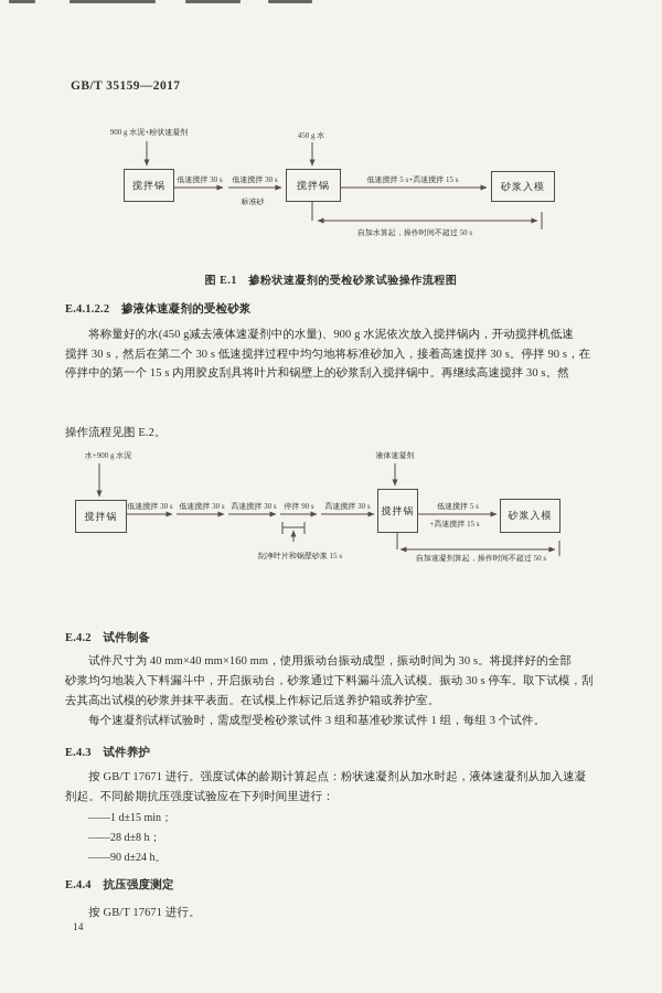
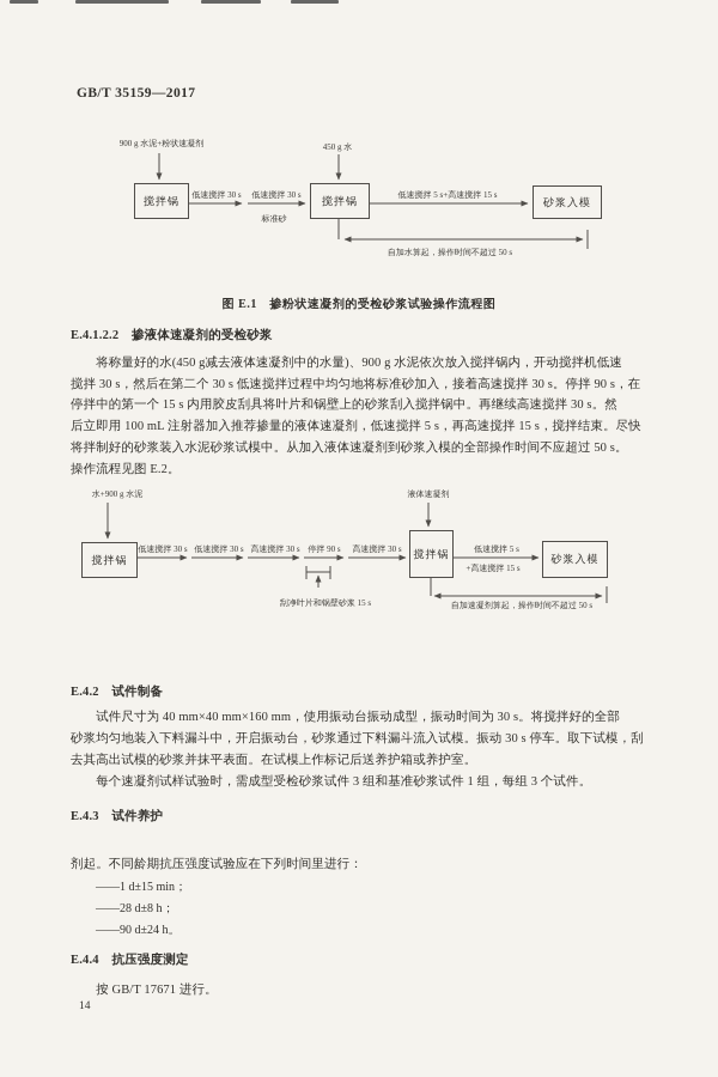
  GB/T 35159—2017
  900 g 水泥+粉状速凝剂
  450 g 水
  搅拌锅
  搅拌锅
  砂浆入模
  低速搅拌 30 s
  低速搅拌 30 s
  标准砂
  低速搅拌 5 s+高速搅拌 15 s
  自加水算起，操作时间不超过 50 s
  图 E.1 掺粉状速凝剂的受检砂浆试验操作流程图
  E.4.1.2.2 掺液体速凝剂的受检砂浆
  将称量好的水(450 g减去液体速凝剂中的水量)、900 g 水泥依次放入搅拌锅内，开动搅拌机低速
  搅拌 30 s，然后在第二个 30 s 低速搅拌过程中均匀地将标准砂加入，接着高速搅拌 30 s。停拌 90 s，在
  停拌中的第一个 15 s 内用胶皮刮具将叶片和锅壁上的砂浆刮入搅拌锅中。再继续高速搅拌 30 s。然
+ 后立即用 100 mL 注射器加入推荐掺量的液体速凝剂，低速搅拌 5 s，再高速搅拌 15 s，搅拌结束。尽快
+ 将拌制好的砂浆装入水泥砂浆试模中。从加入液体速凝剂到砂浆入模的全部操作时间不应超过 50 s。
  操作流程见图 E.2。
  水+900 g 水泥
  液体速凝剂
  搅拌锅
  搅拌锅
  砂浆入模
  低速搅拌 30 s
  低速搅拌 30 s
  高速搅拌 30 s
  停拌 90 s
  高速搅拌 30 s
  低速搅拌 5 s
  +高速搅拌 15 s
  刮净叶片和锅壁砂浆 15 s
  自加速凝剂算起，操作时间不超过 50 s
  E.4.2 试件制备
  试件尺寸为 40 mm×40 mm×160 mm，使用振动台振动成型，振动时间为 30 s。将搅拌好的全部
  砂浆均匀地装入下料漏斗中，开启振动台，砂浆通过下料漏斗流入试模。振动 30 s 停车。取下试模，刮
  去其高出试模的砂浆并抹平表面。在试模上作标记后送养护箱或养护室。
  每个速凝剂试样试验时，需成型受检砂浆试件 3 组和基准砂浆试件 1 组，每组 3 个试件。
  E.4.3 试件养护
- 按 GB/T 17671 进行。强度试体的龄期计算起点：粉状速凝剂从加水时起，液体速凝剂从加入速凝
  剂起。不同龄期抗压强度试验应在下列时间里进行：
  ——1 d±15 min；
  ——28 d±8 h；
  ——90 d±24 h。
  E.4.4 抗压强度测定
  按 GB/T 17671 进行。
  14
